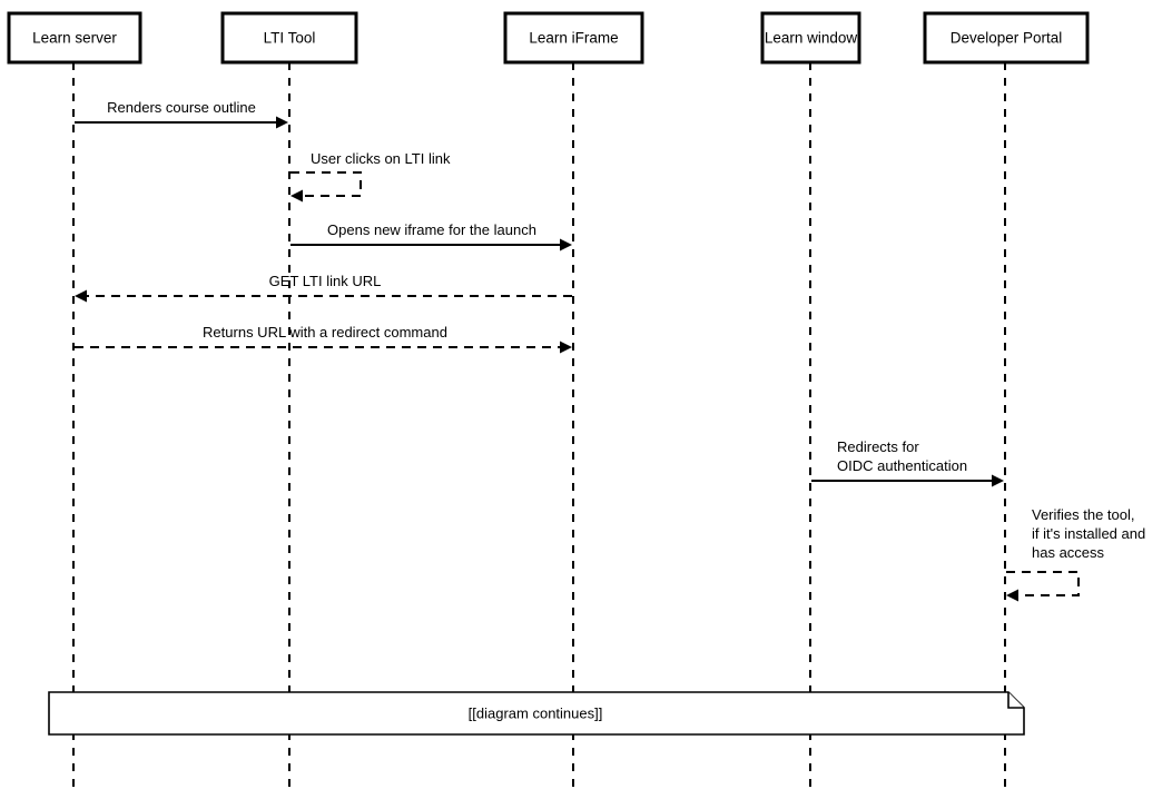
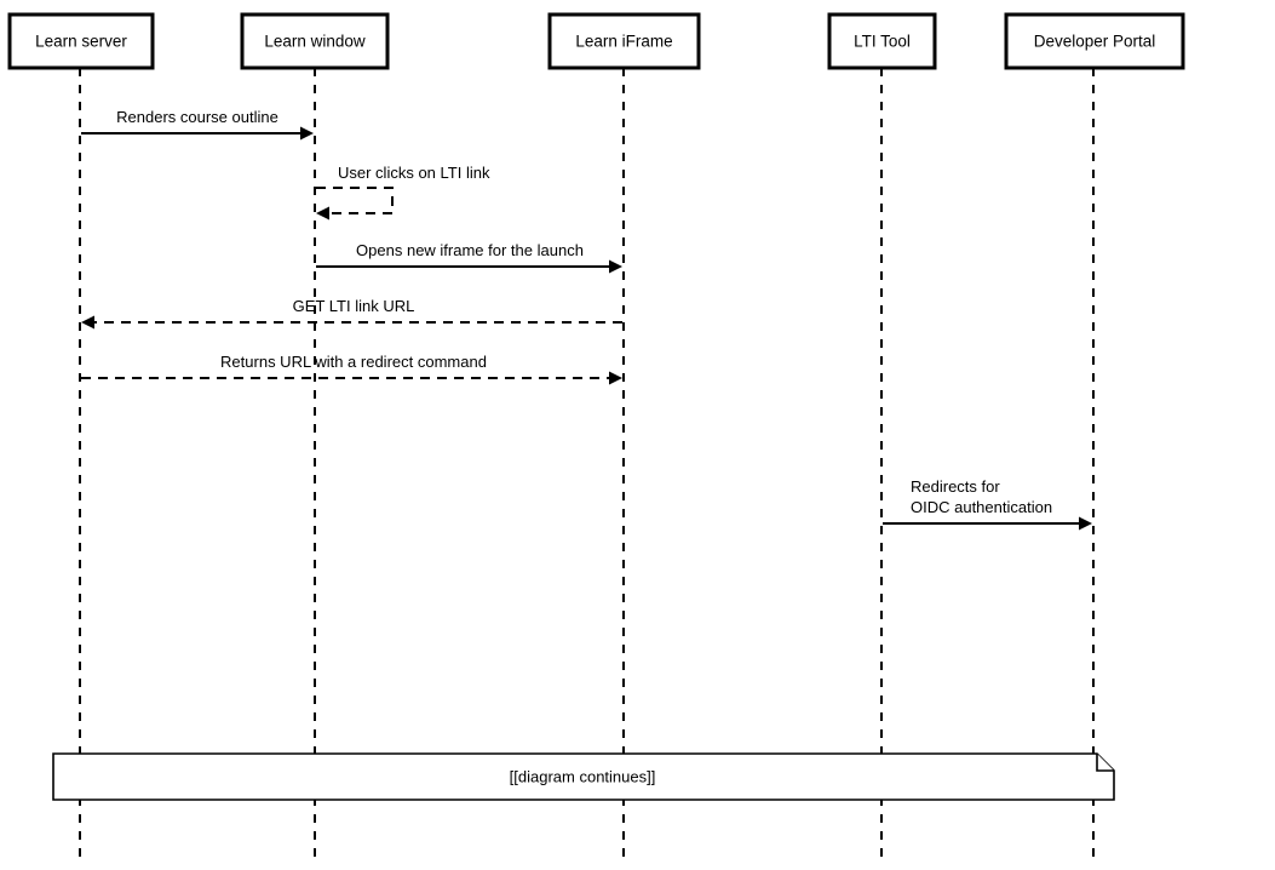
  Renders course outline
  User clicks on LTI link
  Opens new iframe for the launch
  GET LTI link URL
  Returns URL with a redirect command
  Redirects for OIDC authentication
- Verifies the tool, if it's installed and has access
  [[diagram continues]]
  Learn server
- LTI Tool
+ Learn window
  Learn iFrame
- Learn window
+ LTI Tool
  Developer Portal
